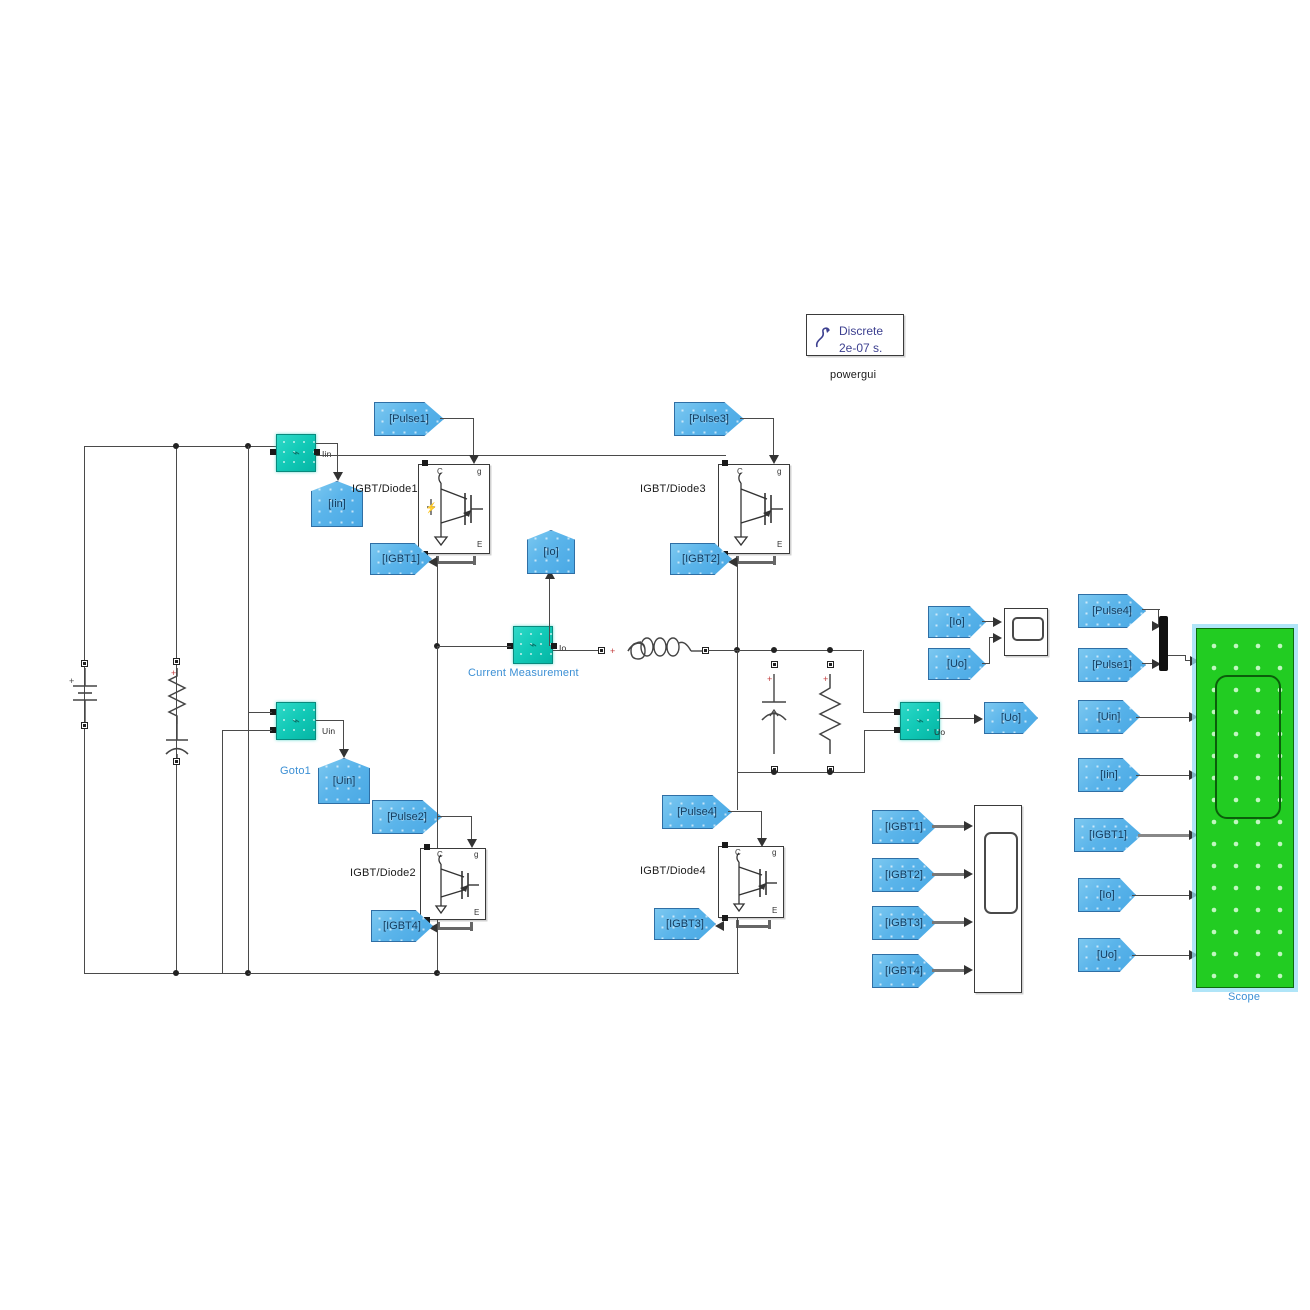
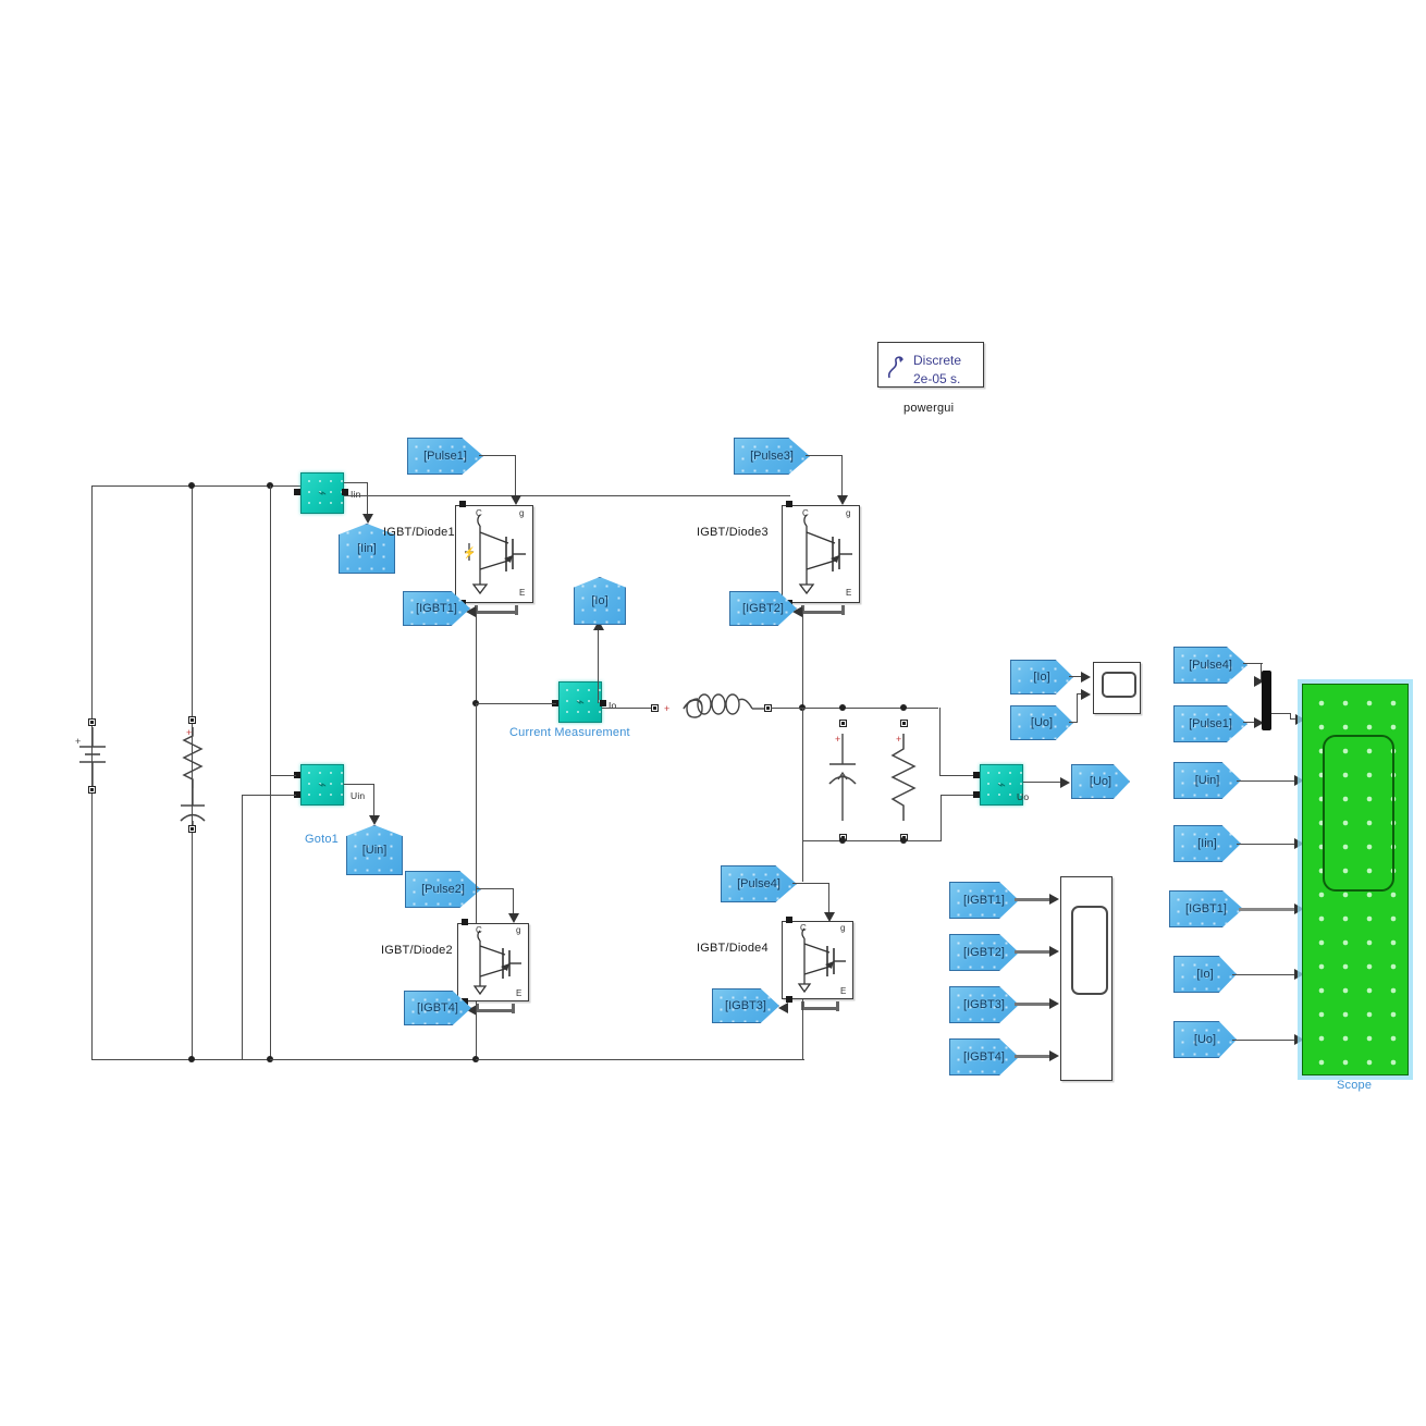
  Discrete
- 2e-07 s.
+ 2e-05 s.
  powergui
  +
  +
  ⌁
  Iin
  [Iin]
  [Pulse1]
  ⚡
  C
  g
  E
  IGBT/Diode1
  [IGBT1]
  [Pulse3]
  C
  g
  E
  IGBT/Diode3
  [IGBT2]
  ⌁
  Uin
  [Uin]
  Goto1
  [Pulse2]
  C
  g
  E
  IGBT/Diode2
  [IGBT4]
  [Pulse4]
  C
  g
  E
  IGBT/Diode4
  [IGBT3]
  ⌁
  Io
  Current Measurement
  [Io]
  +
  +
  +
  ⌁
  Uo
  [Uo]
  [Io]
  [Uo]
  [IGBT1]
  [IGBT2]
  [IGBT3]
  [IGBT4]
  [Pulse4]
  [Pulse1]
  [Uin]
  [Iin]
  [IGBT1]
  [Io]
  [Uo]
  Scope
